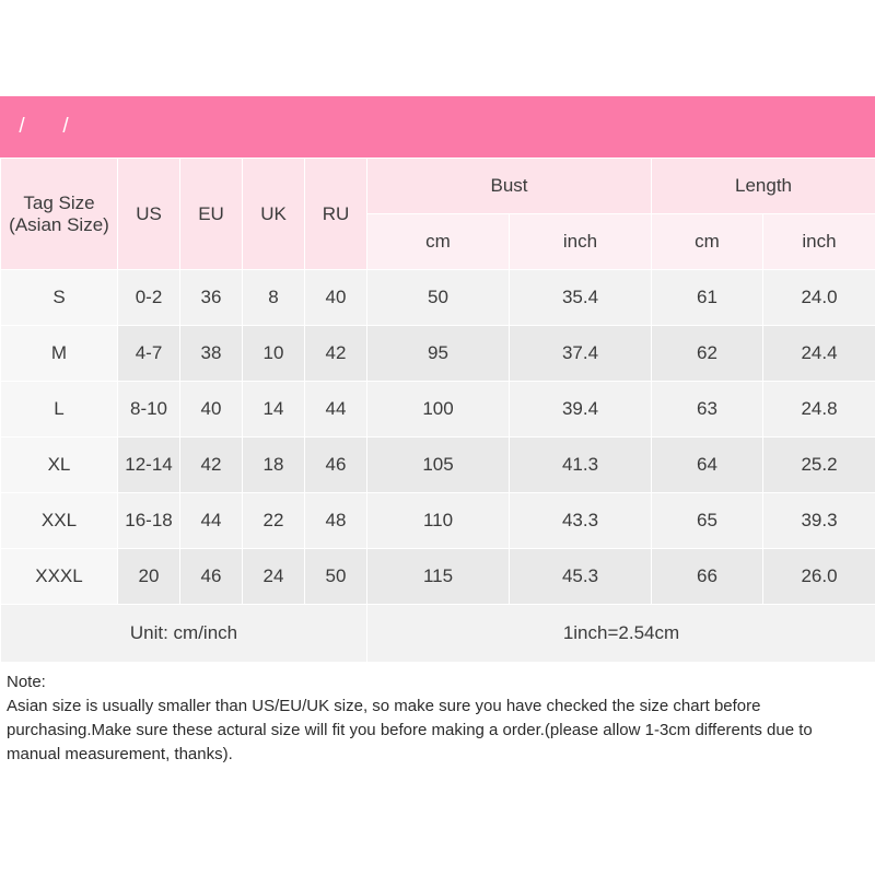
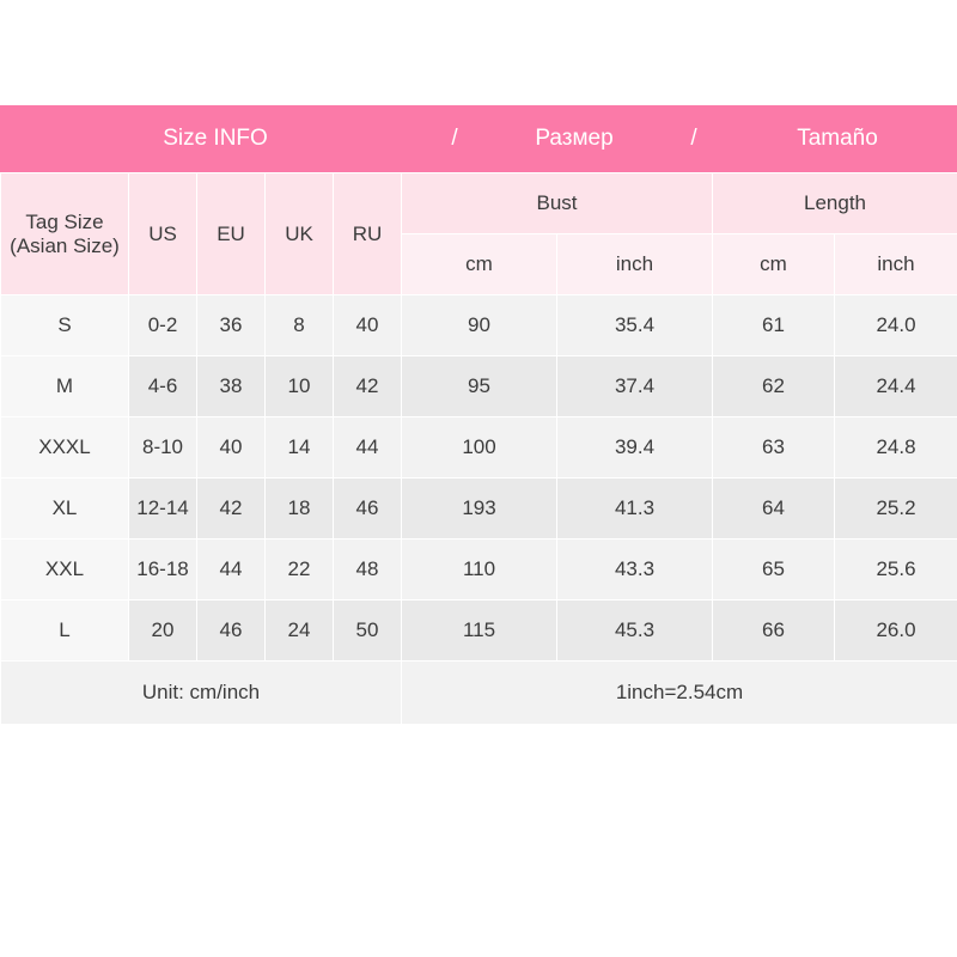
+ Size INFO
  /
+ Размер
  /
+ Tamaño
  Tag Size (Asian Size)	US	EU	UK	RU	Bust	Length
  cm	inch	cm	inch
- S	0-2	36	8	40	50	35.4	61	24.0
+ S	0-2	36	8	40	90	35.4	61	24.0
- M	4-7	38	10	42	95	37.4	62	24.4
+ M	4-6	38	10	42	95	37.4	62	24.4
- L	8-10	40	14	44	100	39.4	63	24.8
+ XXXL	8-10	40	14	44	100	39.4	63	24.8
- XL	12-14	42	18	46	105	41.3	64	25.2
+ XL	12-14	42	18	46	193	41.3	64	25.2
- XXL	16-18	44	22	48	110	43.3	65	39.3
+ XXL	16-18	44	22	48	110	43.3	65	25.6
- XXXL	20	46	24	50	115	45.3	66	26.0
+ L	20	46	24	50	115	45.3	66	26.0
  Unit: cm/inch	1inch=2.54cm
- Note:
- Asian size is usually smaller than US/EU/UK size, so make sure you have checked the size chart before purchasing.Make sure these actural size will fit you before making a order.(please allow 1-3cm differents due to manual measurement, thanks).
